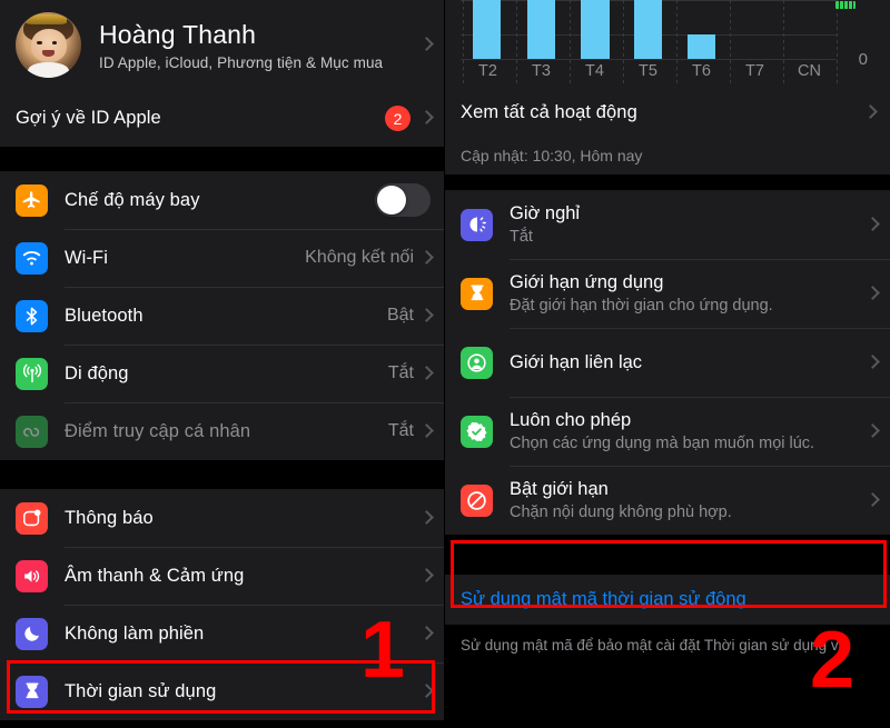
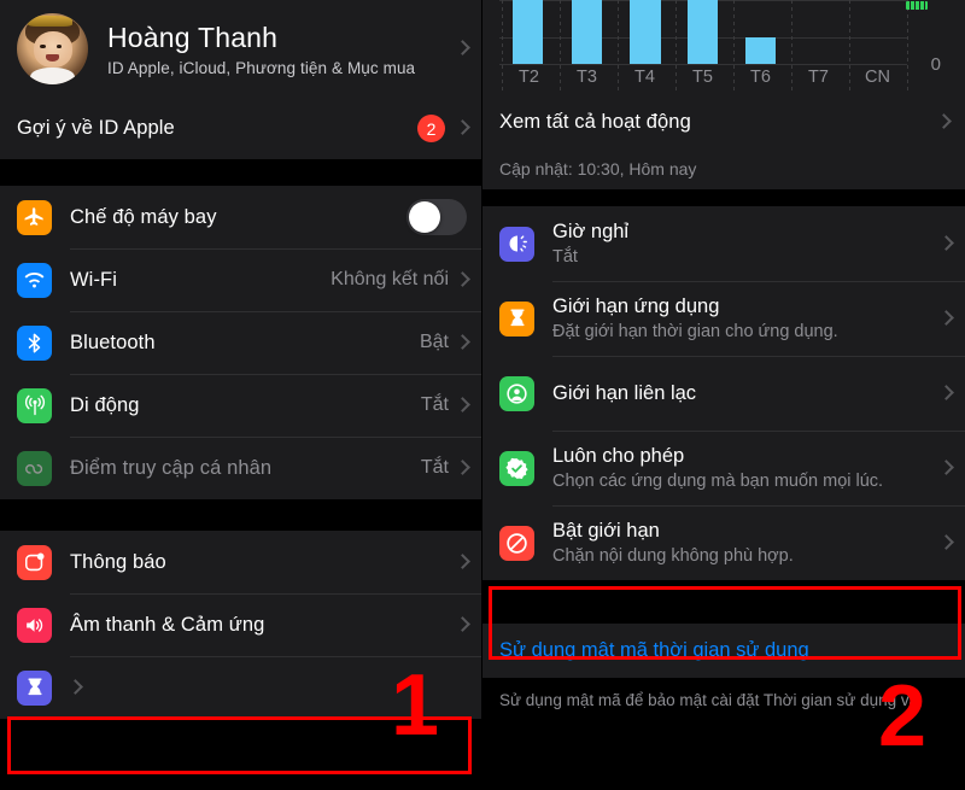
  Hoàng Thanh
  ID Apple, iCloud, Phương tiện & Mục mua
  Gợi ý về ID Apple
  2
  Chế độ máy bay
  Wi-Fi
  Không kết nối
  Bluetooth
  Bật
  Di động
  Tắt
  Điểm truy cập cá nhân
  Tắt
  Thông báo
  Âm thanh & Cảm ứng
- Không làm phiền
- Thời gian sử dụng
  1
  0
  T2
  T3
  T4
  T5
  T6
  T7
  CN
  Xem tất cả hoạt động
  Cập nhật: 10:30, Hôm nay
  Giờ nghỉ
  Tắt
  Giới hạn ứng dụng
  Đặt giới hạn thời gian cho ứng dụng.
  Giới hạn liên lạc
  Luôn cho phép
  Chọn các ứng dụng mà bạn muốn mọi lúc.
  Bật giới hạn
  Chặn nội dung không phù hợp.
- Sử dụng mật mã thời gian sử động
+ Sử dụng mật mã thời gian sử dụng
  Sử dụng mật mã để bảo mật cài đặt Thời gian sử dụng và
  2
